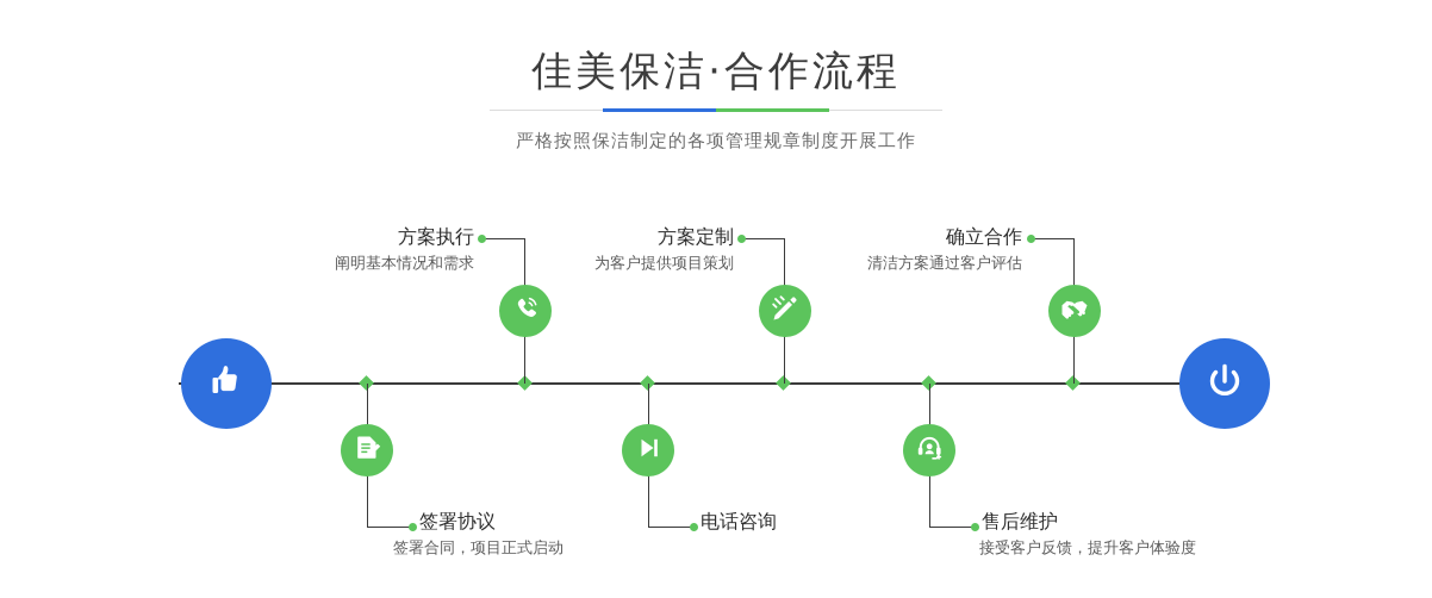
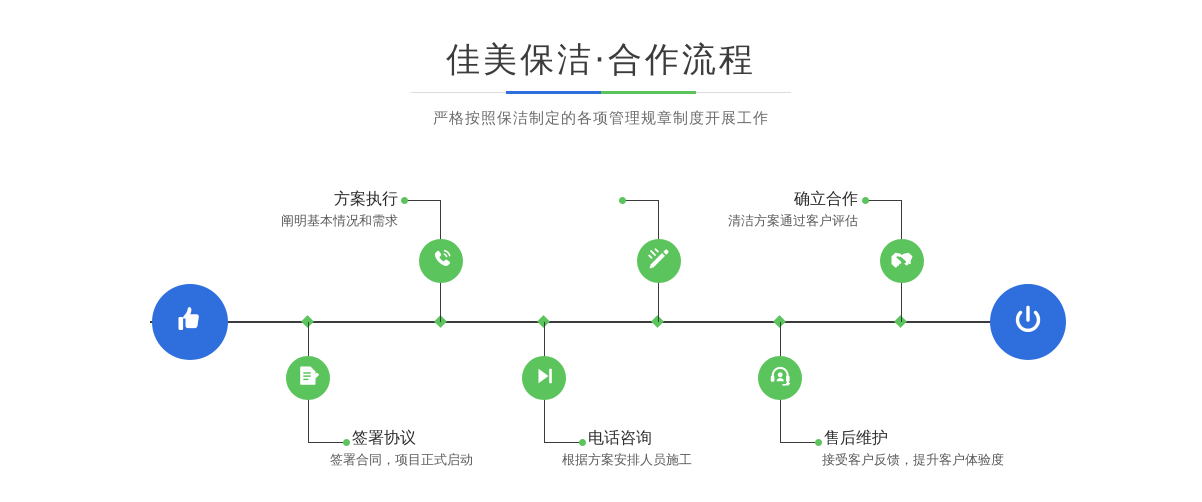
  佳美保洁·合作流程
  严格按照保洁制定的各项管理规章制度开展工作
  方案执行
  阐明基本情况和需求
  签署协议
  签署合同，项目正式启动
- 方案定制
- 为客户提供项目策划
  电话咨询
+ 根据方案安排人员施工
  确立合作
  清洁方案通过客户评估
  售后维护
  接受客户反馈，提升客户体验度
